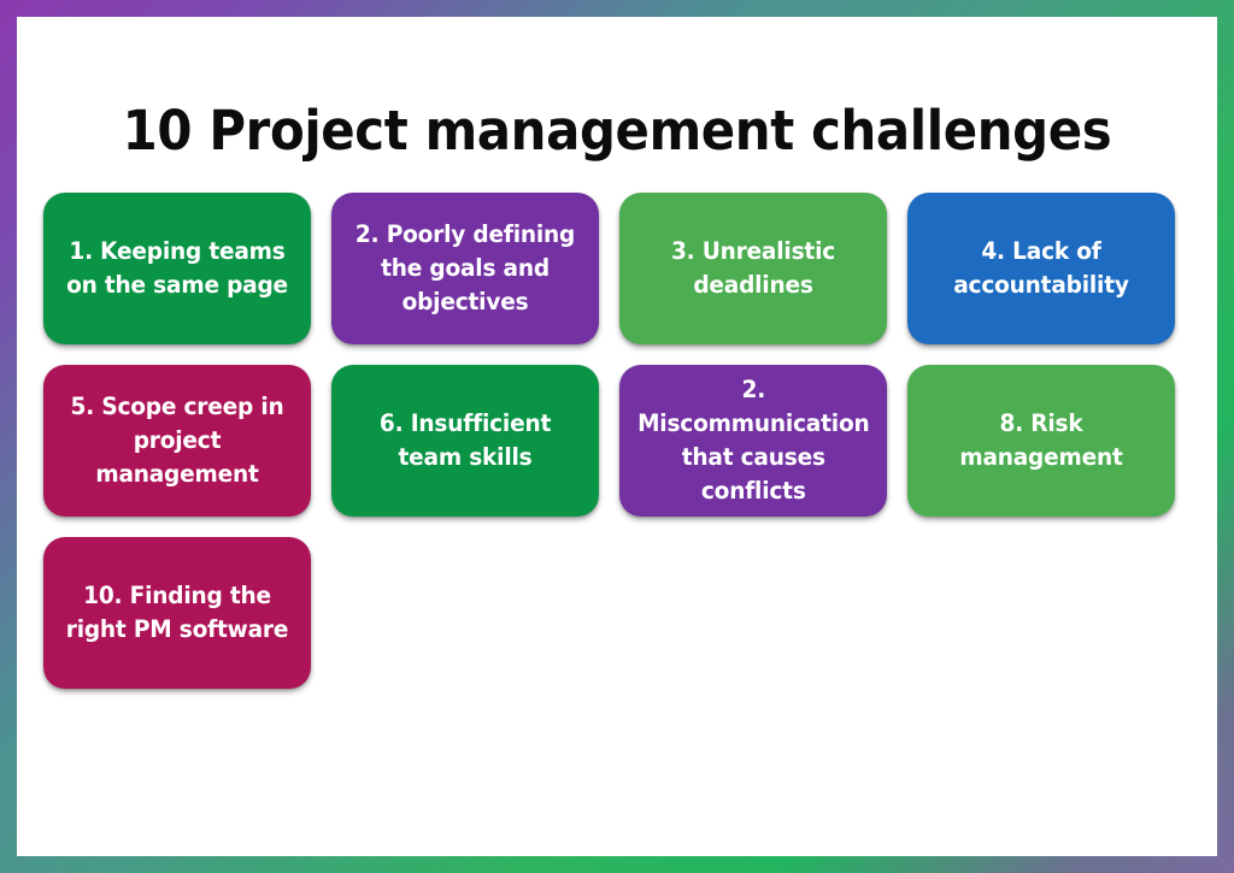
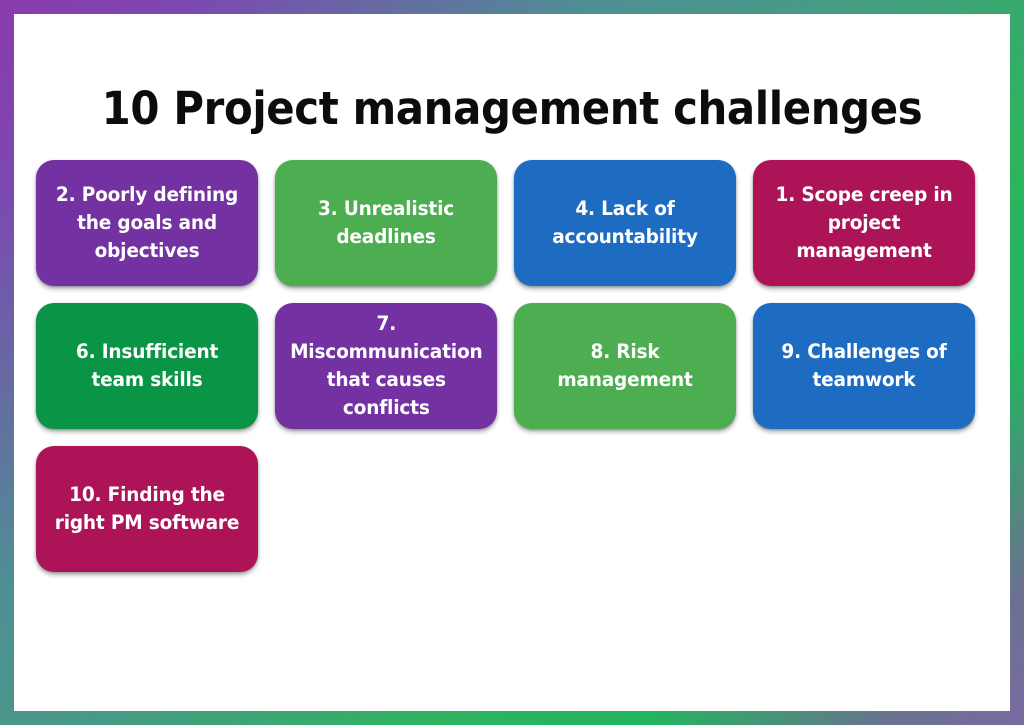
  10 Project management challenges
- 1. Keeping teams on the same page
  2. Poorly defining the goals and objectives
  3. Unrealistic deadlines
  4. Lack of accountability
- 5. Scope creep in project management
+ 1. Scope creep in project management
  6. Insufficient team skills
- 2. Miscommunication that causes conflicts
+ 7. Miscommunication that causes conflicts
  8. Risk management
+ 9. Challenges of teamwork
  10. Finding the right PM software
